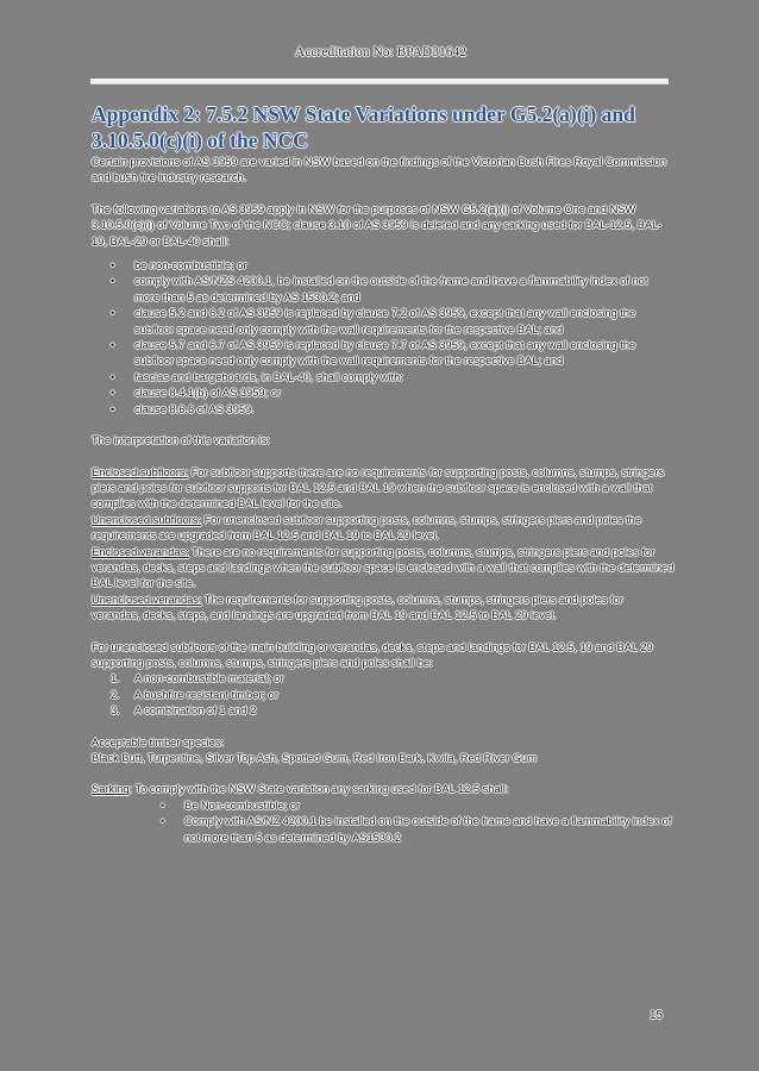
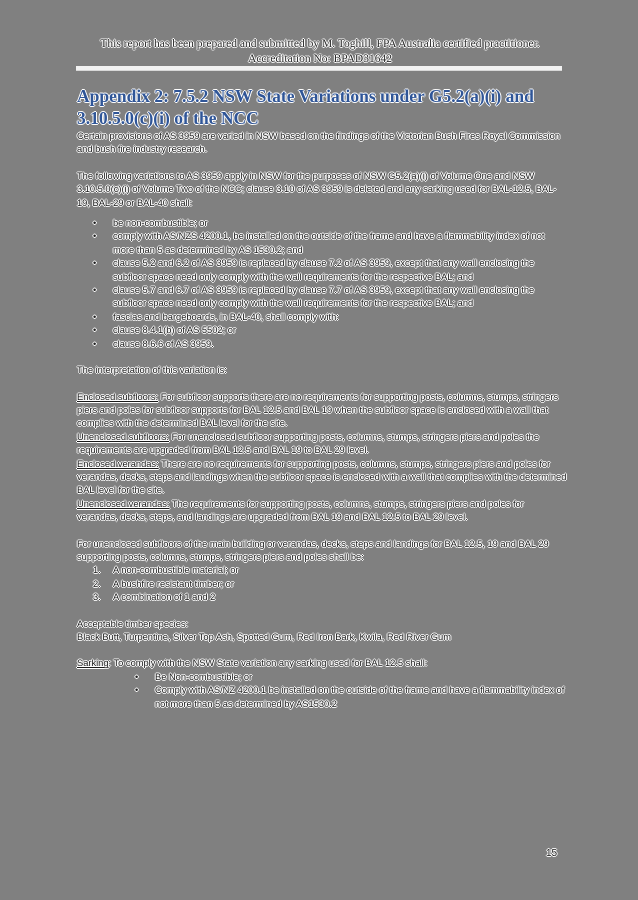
+ This report has been prepared and submitted by M. Toghill, FPA Australia certified practitioner.
  Accreditation No: BPAD31642
  Appendix 2: 7.5.2 NSW State Variations under G5.2(a)(i) and 3.10.5.0(c)(i) of the NCC
  Certain provisions of AS 3959 are varied in NSW based on the findings of the Victorian Bush Fires Royal Commission and bush fire industry research.
  The following variations to AS 3959 apply in NSW for the purposes of NSW G5.2(a)(i) of Volume One and NSW 3.10.5.0(c)(i) of Volume Two of the NCC; clause 3.10 of AS 3959 is deleted and any sarking used for BAL-12.5, BAL-19, BAL-29 or BAL-40 shall:
  be non-combustible; or
  comply with AS/NZS 4200.1, be installed on the outside of the frame and have a flammability index of not more than 5 as determined by AS 1530.2; and
  clause 5.2 and 6.2 of AS 3959 is replaced by clause 7.2 of AS 3959, except that any wall enclosing the subfloor space need only comply with the wall requirements for the respective BAL; and
  clause 5.7 and 6.7 of AS 3959 is replaced by clause 7.7 of AS 3959, except that any wall enclosing the subfloor space need only comply with the wall requirements for the respective BAL; and
  fascias and bargeboards, in BAL-40, shall comply with:
- clause 8.4.1(b) of AS 3959; or
+ clause 8.4.1(b) of AS 5502; or
  clause 8.6.6 of AS 3959.
  The interpretation of this variation is:
  Enclosed subfloors: For subfloor supports there are no requirements for supporting posts, columns, stumps, stringers piers and poles for subfloor supports for BAL 12.5 and BAL 19 when the subfloor space is enclosed with a wall that complies with the determined BAL level for the site.
  Unenclosed subfloors: For unenclosed subfloor supporting posts, columns, stumps, stringers piers and poles the requirements are upgraded from BAL 12.5 and BAL 19 to BAL 29 level.
  Enclosed verandas: There are no requirements for supporting posts, columns, stumps, stringers piers and poles for verandas, decks, steps and landings when the subfloor space is enclosed with a wall that complies with the determined BAL level for the site.
  Unenclosed verandas: The requirements for supporting posts, columns, stumps, stringers piers and poles for verandas, decks, steps, and landings are upgraded from BAL 19 and BAL 12.5 to BAL 29 level.
  For unenclosed subfloors of the main building or verandas, decks, steps and landings for BAL 12.5, 19 and BAL 29 supporting posts, columns, stumps, stringers piers and poles shall be:
  1.
  A non-combustible material; or
  2.
  A bushfire resistant timber; or
  3.
  A combination of 1 and 2
  Acceptable timber species:
  Black Butt, Turpentine, Silver Top Ash, Spotted Gum, Red Iron Bark, Kwila, Red River Gum
  Sarking: To comply with the NSW State variation any sarking used for BAL 12.5 shall:
  Be Non-combustible; or
  Comply with AS/NZ 4200.1 be installed on the outside of the frame and have a flammability index of not more than 5 as determined by AS1530.2
  15
